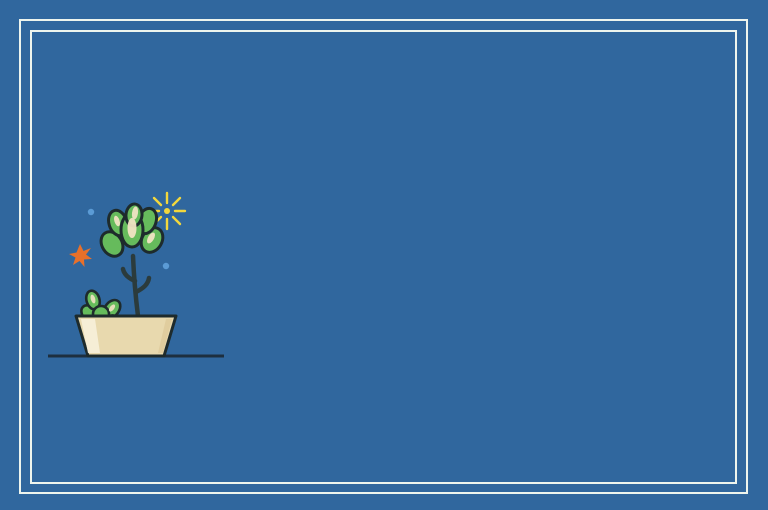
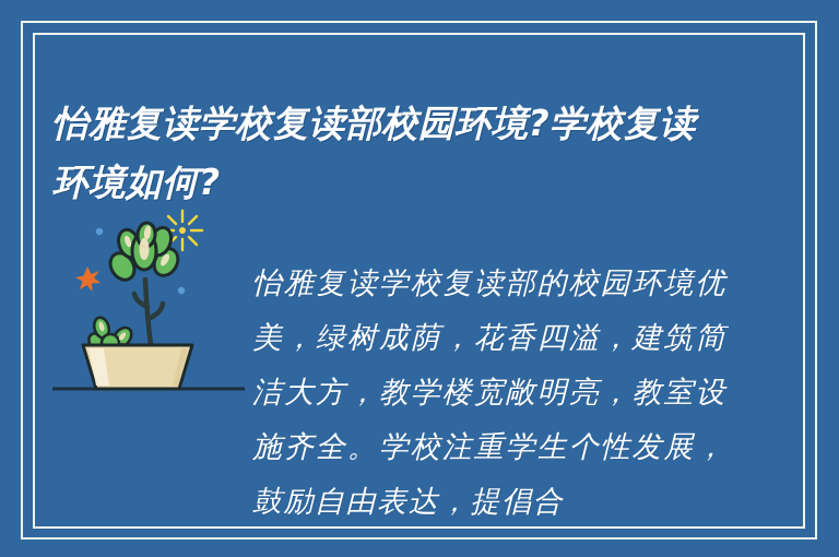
+ 怡雅复读学校复读部校园环境?学校复读环境如何?
+ 怡雅复读学校复读部的校园环境优美，绿树成荫，花香四溢，建筑简洁大方，教学楼宽敞明亮，教室设施齐全。学校注重学生个性发展，鼓励自由表达，提倡合
